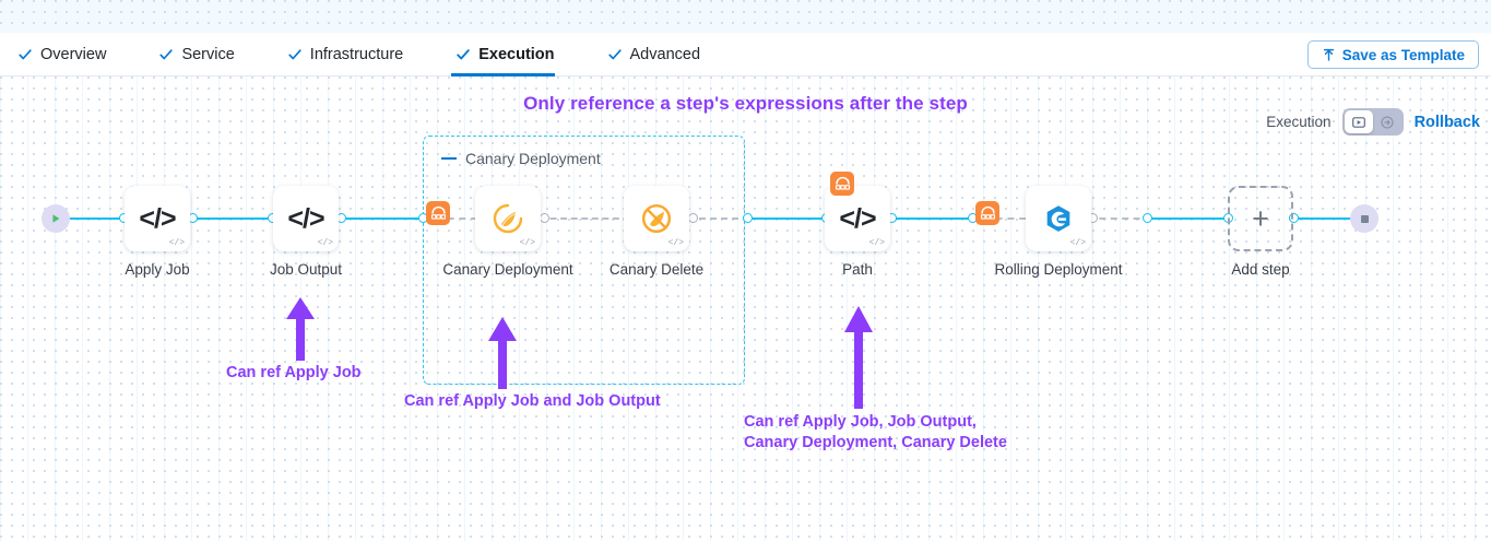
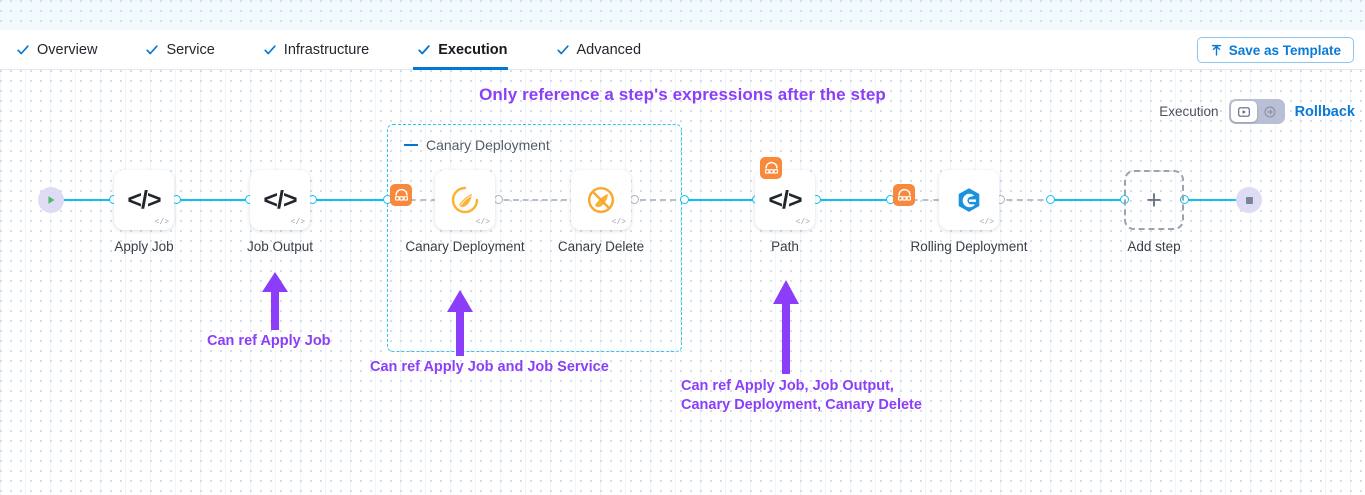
  Overview
  Service
  Infrastructure
  Execution
  Advanced
  Save as Template
  Only reference a step's expressions after the step
  Execution
  Rollback
  Canary Deployment
  </>
  </>
  Apply Job
  </>
  </>
  Job Output
  </>
  Canary Deployment
  </>
  Canary Delete
  </>
  </>
  Path
  </>
  Rolling Deployment
  +
  Add step
  Can ref Apply Job
- Can ref Apply Job and Job Output
+ Can ref Apply Job and Job Service
  Can ref Apply Job, Job Output,
  Canary Deployment, Canary Delete
